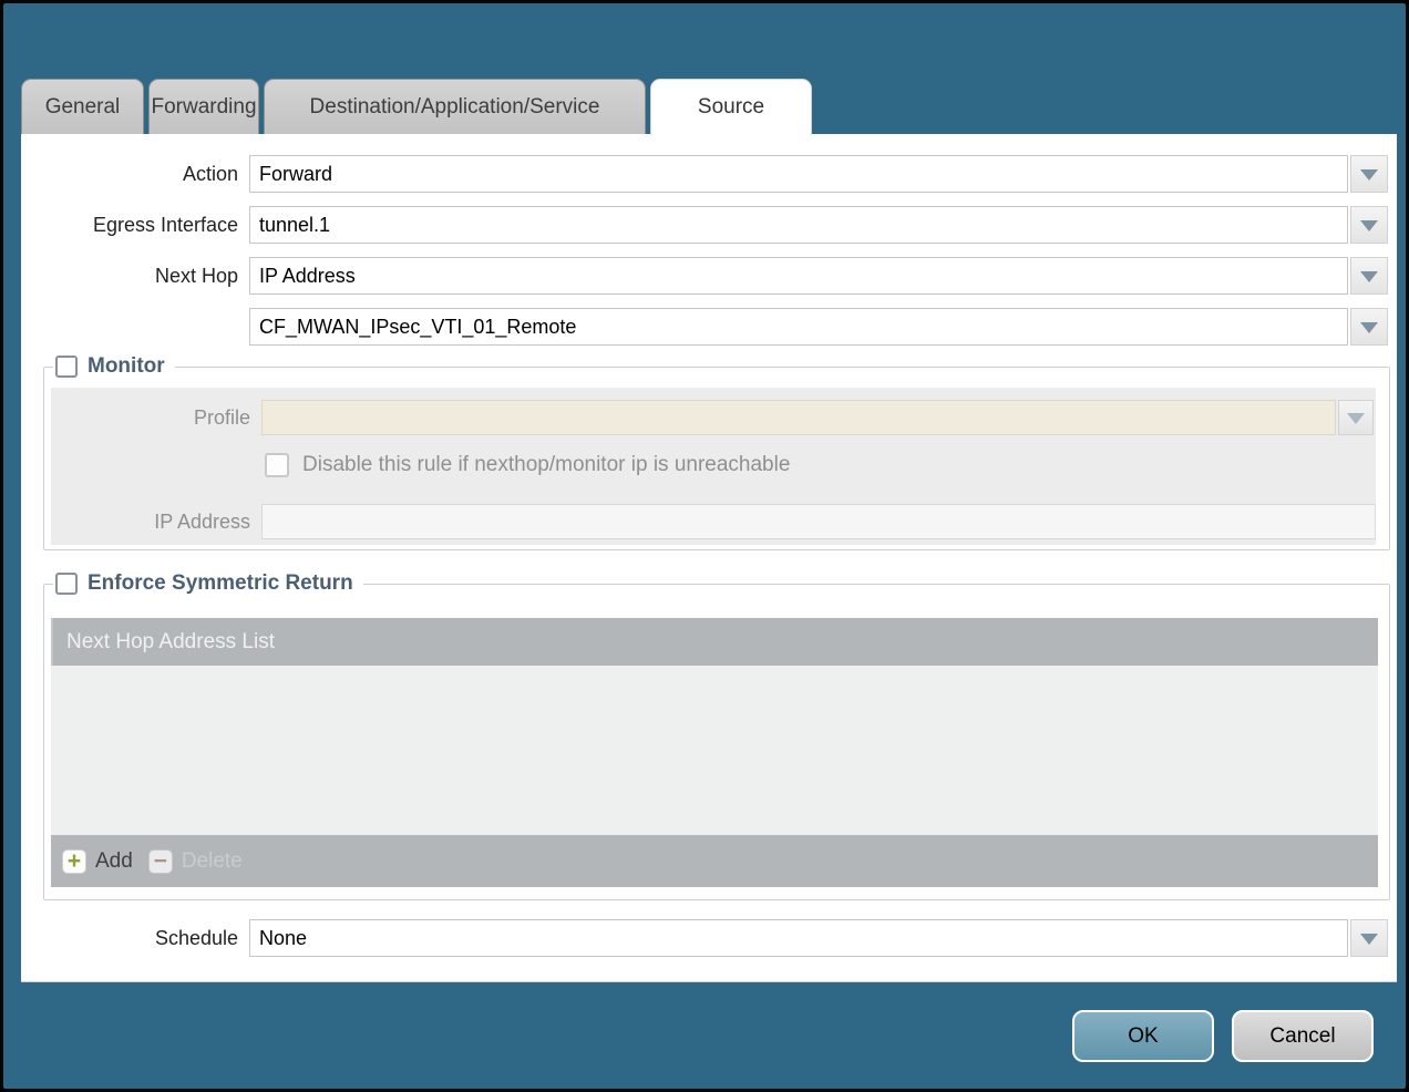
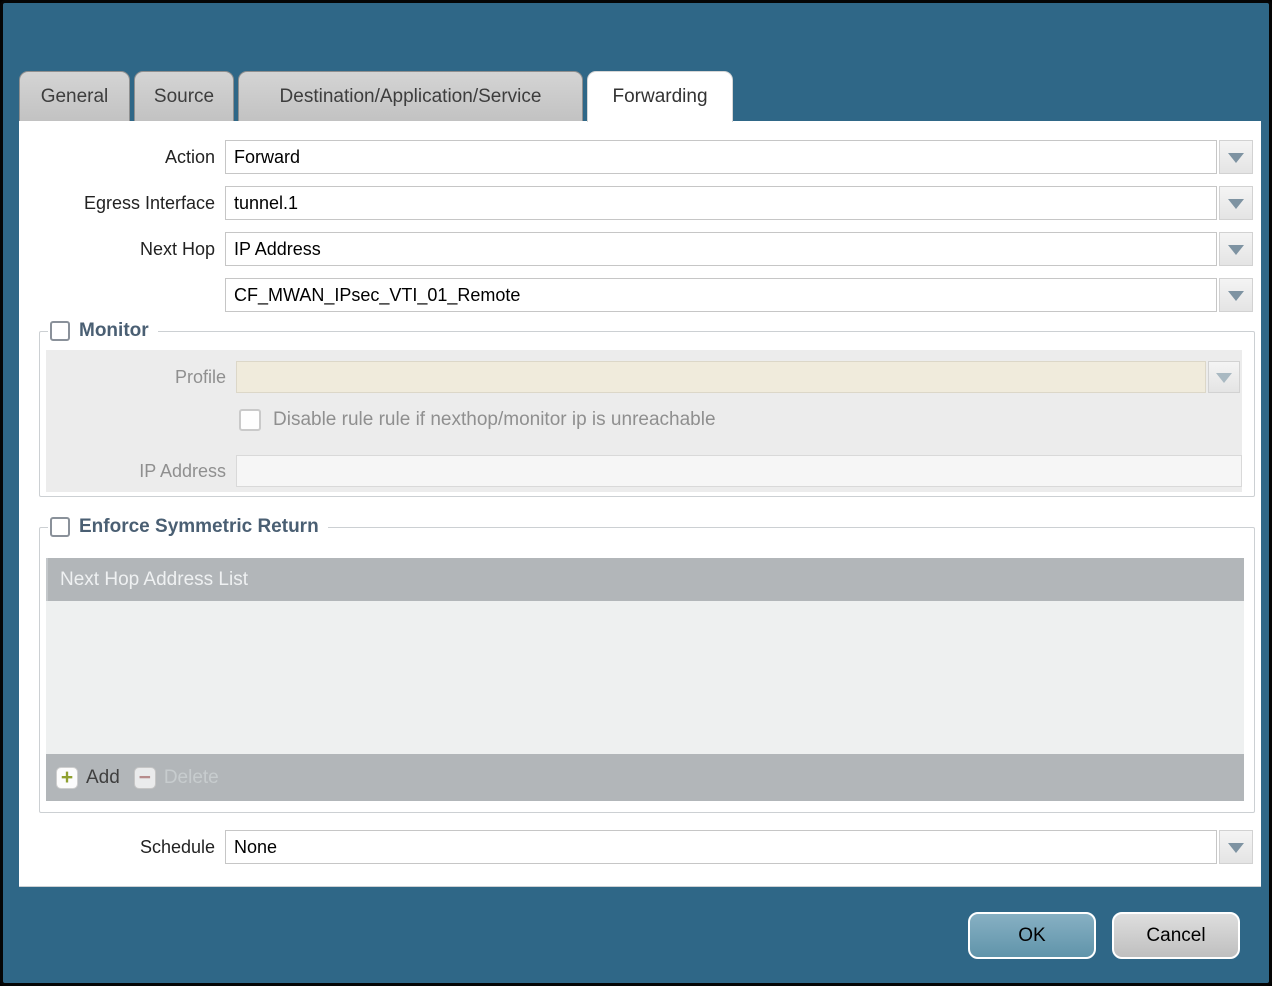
  General
- Forwarding
+ Source
  Destination/Application/Service
- Source
+ Forwarding
  Action
  Forward
  Egress Interface
  tunnel.1
  Next Hop
  IP Address
  CF_MWAN_IPsec_VTI_01_Remote
  Monitor
  Profile
- Disable this rule if nexthop/monitor ip is unreachable
+ Disable rule rule if nexthop/monitor ip is unreachable
  IP Address
  Enforce Symmetric Return
  Next Hop Address List
  +
  Add
  −
  Schedule
  None
  OK
  Cancel
